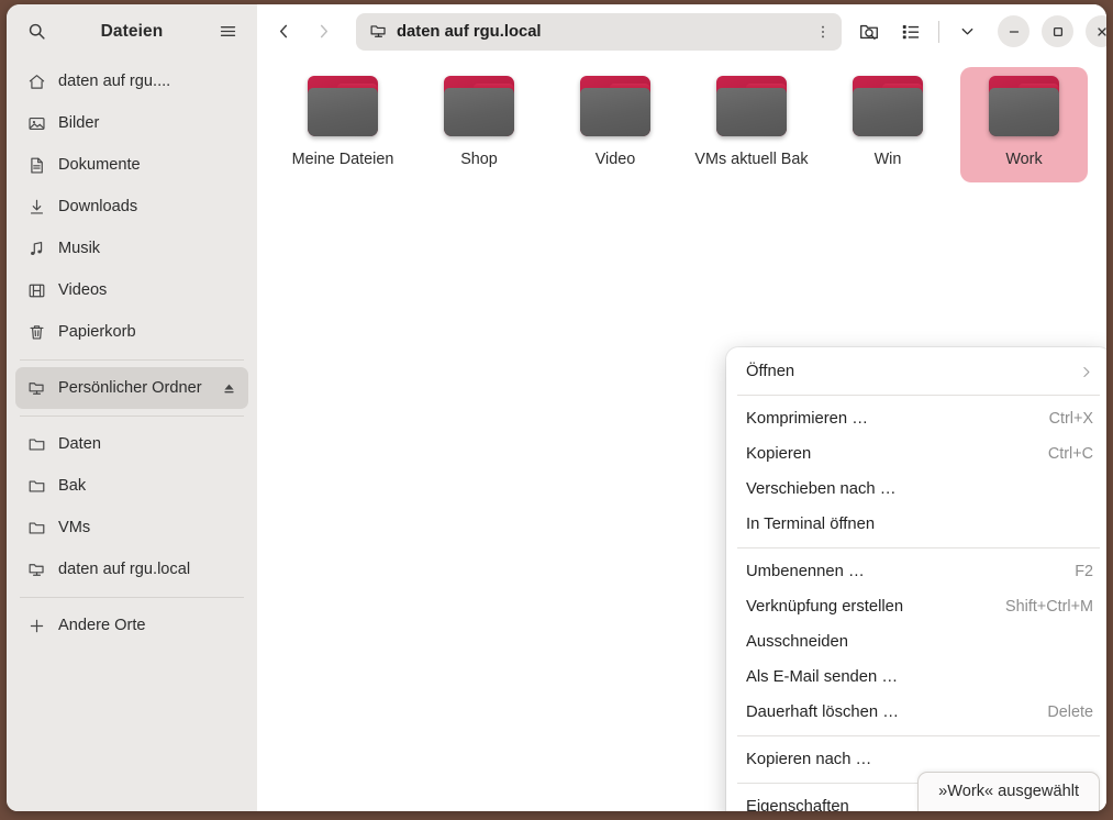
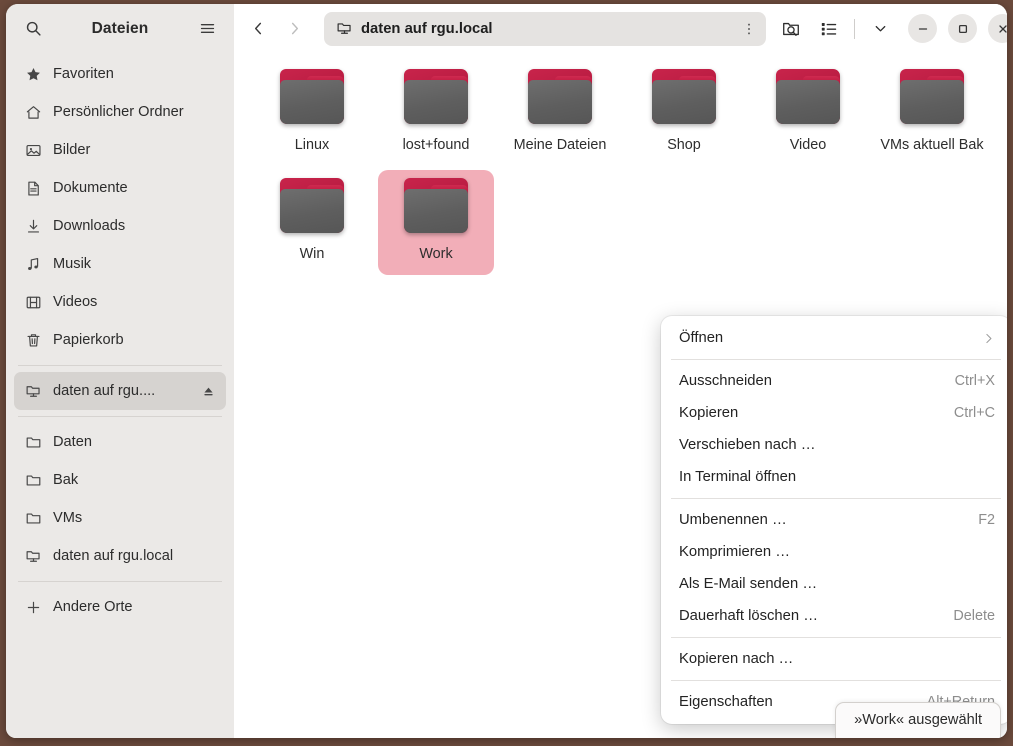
  Dateien
+ Favoriten
- daten auf rgu....
+ Persönlicher Ordner
  Bilder
  Dokumente
  Downloads
  Musik
  Videos
  Papierkorb
- Persönlicher Ordner
+ daten auf rgu....
  Daten
  Bak
  VMs
  daten auf rgu.local
  Andere Orte
  daten auf rgu.local
+ Linux
+ lost+found
  Meine Dateien
  Shop
  Video
  VMs aktuell Bak
  Win
  Work
  Öffnen
- Komprimieren …
+ Ausschneiden
  Ctrl+X
  Kopieren
  Ctrl+C
  Verschieben nach …
  In Terminal öffnen
  Umbenennen …
  F2
- Verknüpfung erstellen
- Shift+Ctrl+M
- Ausschneiden
+ Komprimieren …
  Als E-Mail senden …
  Dauerhaft löschen …
  Delete
  Kopieren nach …
  Eigenschaften
  »Work« ausgewählt
